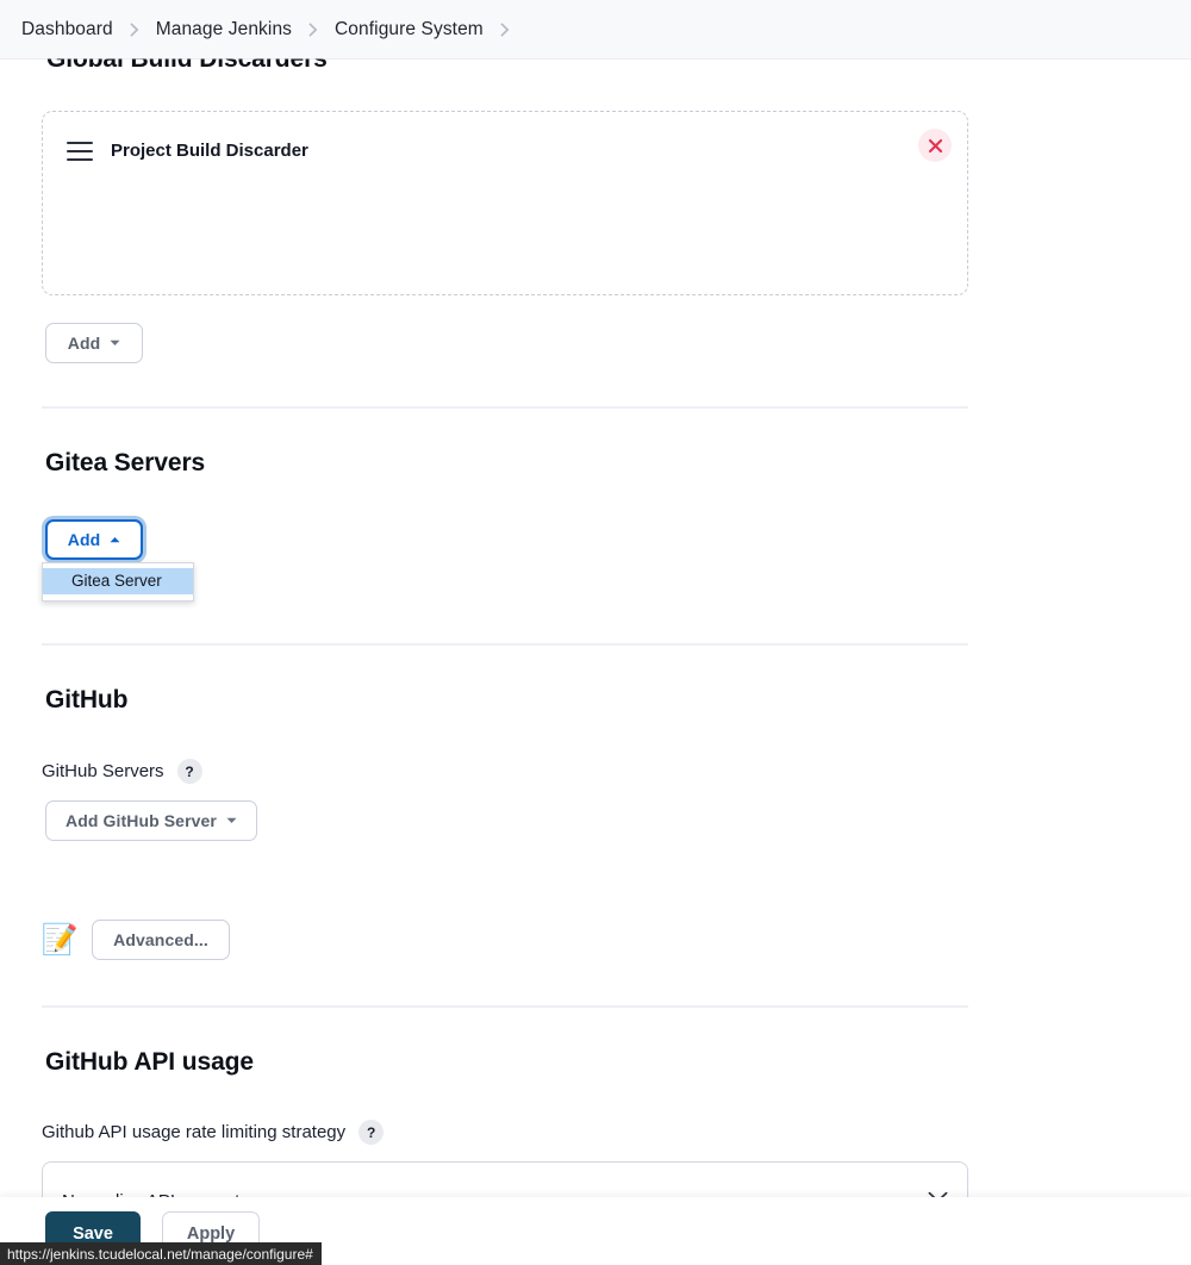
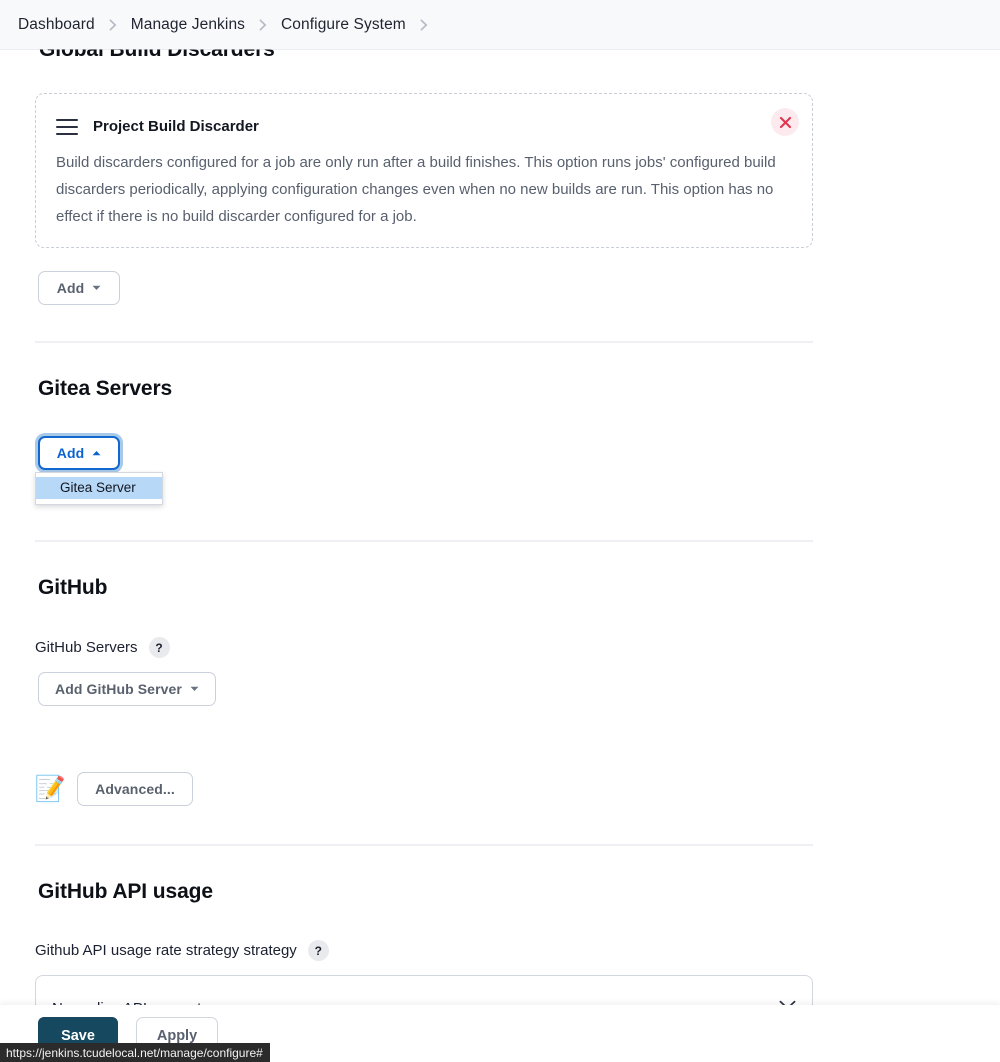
  Global Build Discarders
  Project Build Discarder
+ Build discarders configured for a job are only run after a build finishes. This option runs jobs' configured build discarders periodically, applying configuration changes even when no new builds are run. This option has no effect if there is no build discarder configured for a job.
  Add
  Gitea Servers
  Add
  Gitea Server
  GitHub
  GitHub Servers
  ?
  Add GitHub Server
  📝
  Advanced...
  GitHub API usage
- Github API usage rate limiting strategy
+ Github API usage rate strategy strategy
  ?
  Save
  Apply
  Dashboard
  Manage Jenkins
  Configure System
  https://jenkins.tcudelocal.net/manage/configure#
